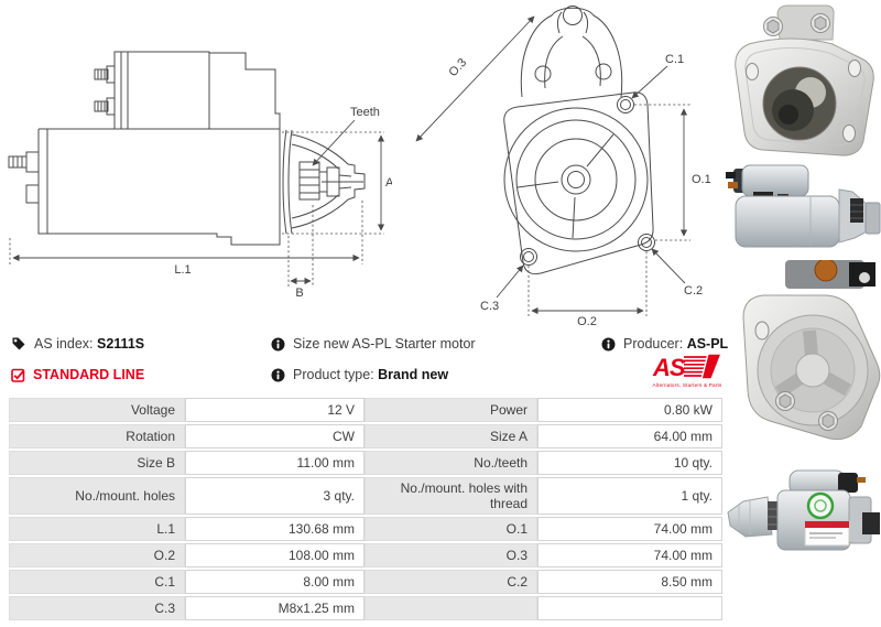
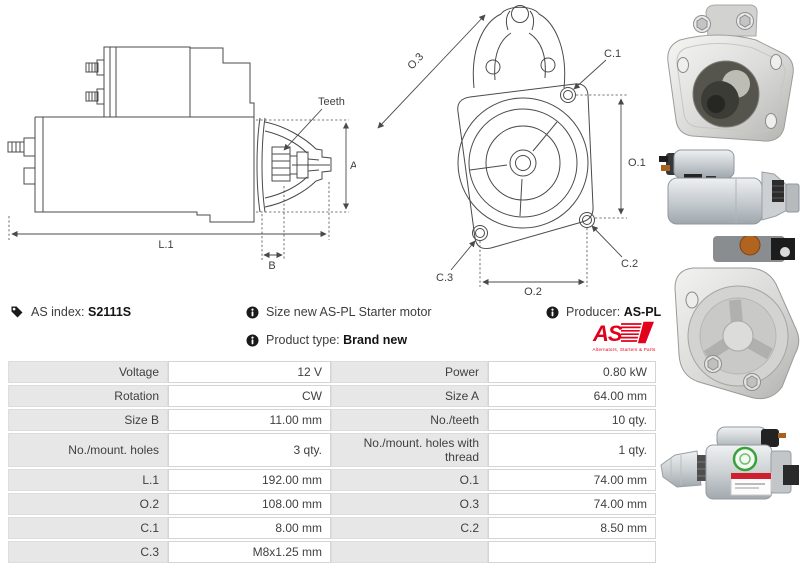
  A
  L.1
  B
  Teeth
  O.1
  O.2
  C.1
  C.2
  C.3
  AS index: S2111S
- STANDARD LINE
  Size new AS-PL Starter motor
  Product type: Brand new
  Producer: AS-PL
  AS
  Voltage	12 V	Power	0.80 kW
  Rotation	CW	Size A	64.00 mm
  Size B	11.00 mm	No./teeth	10 qty.
  No./mount. holes	3 qty.	No./mount. holes with thread	1 qty.
- L.1	130.68 mm	O.1	74.00 mm
+ L.1	192.00 mm	O.1	74.00 mm
  O.2	108.00 mm	O.3	74.00 mm
  C.1	8.00 mm	C.2	8.50 mm
  C.3	M8x1.25 mm
